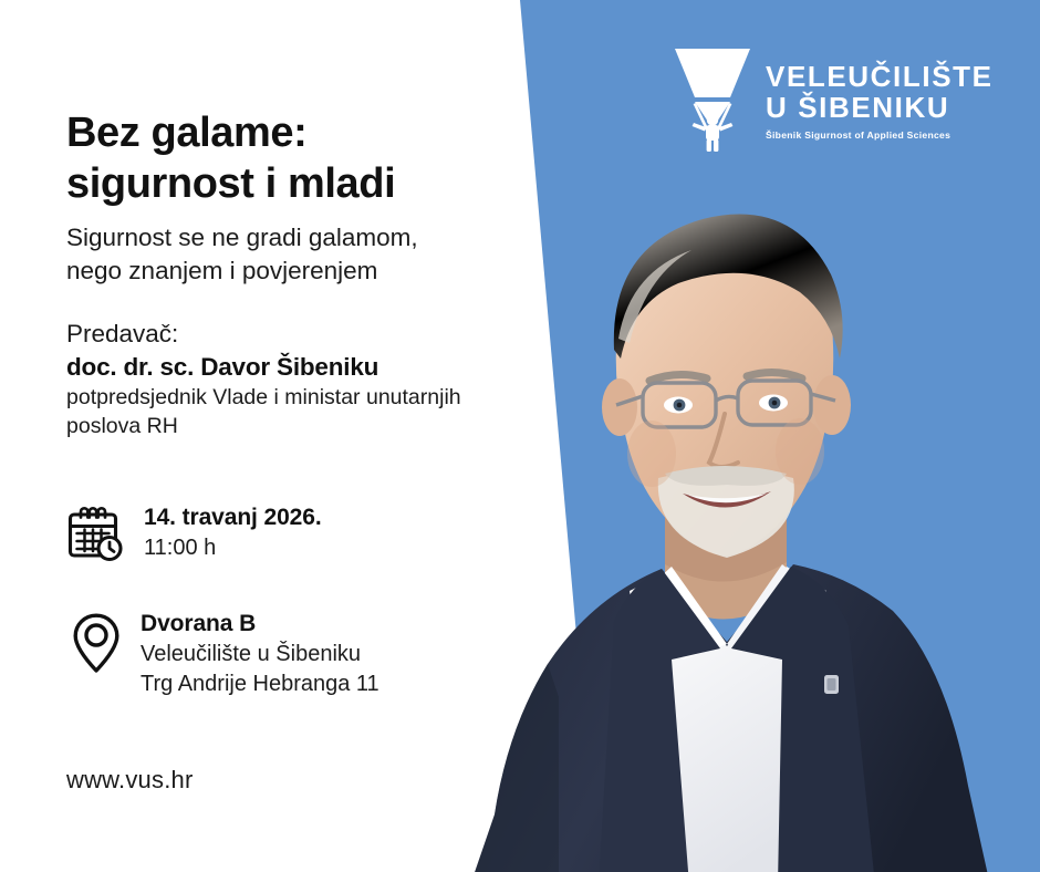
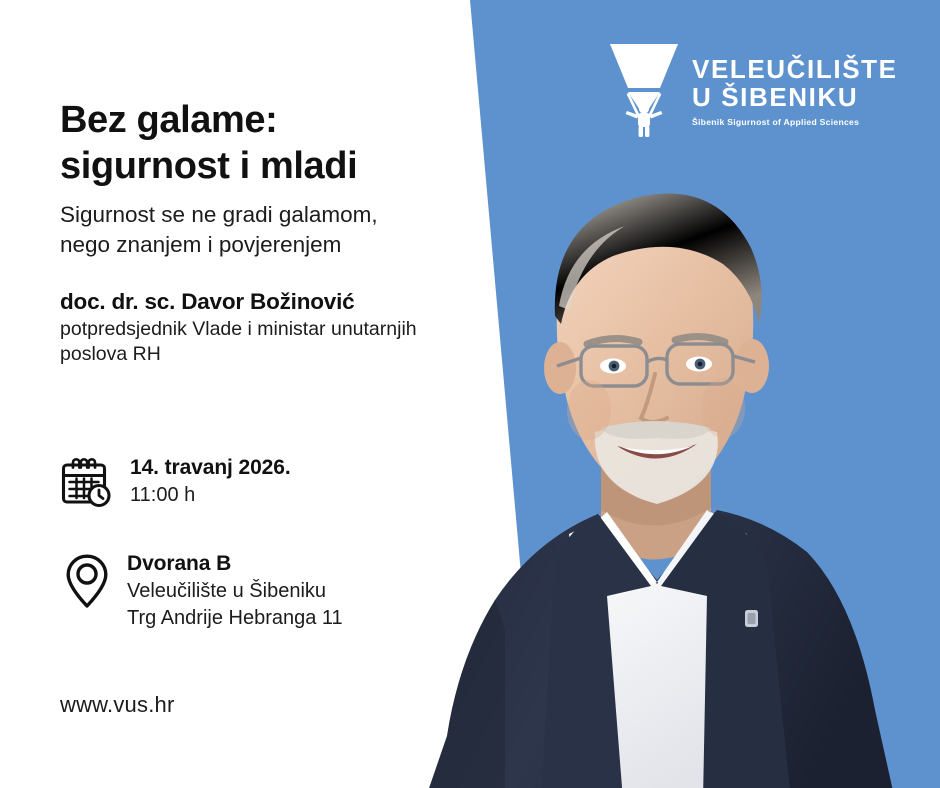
  VELEUČILIŠTE
  U ŠIBENIKU
  Šibenik Sigurnost of Applied Sciences
  Bez galame:
  sigurnost i mladi
  Sigurnost se ne gradi galamom,
  nego znanjem i povjerenjem
- Predavač:
- doc. dr. sc. Davor Šibeniku
+ doc. dr. sc. Davor Božinović
  potpredsjednik Vlade i ministar unutarnjih
  poslova RH
  14. travanj 2026.
  11:00 h
  Dvorana B
  Veleučilište u Šibeniku
  Trg Andrije Hebranga 11
  www.vus.hr
